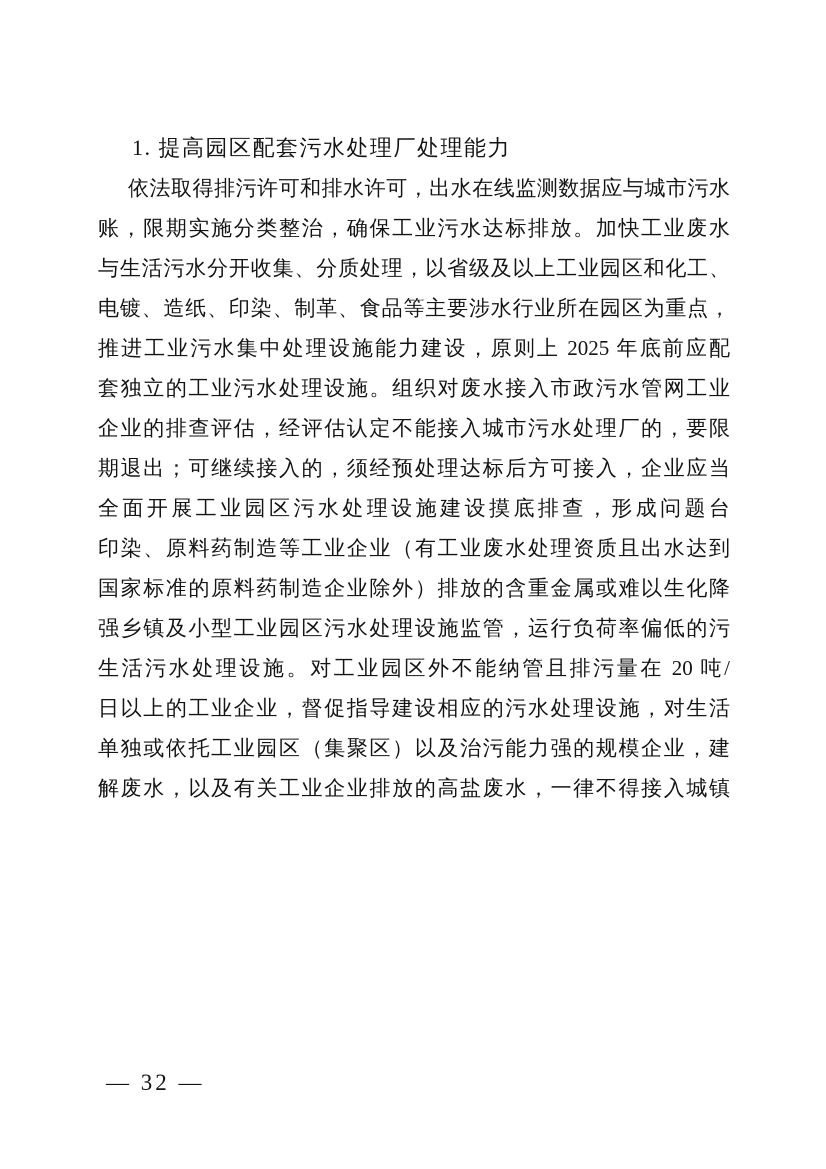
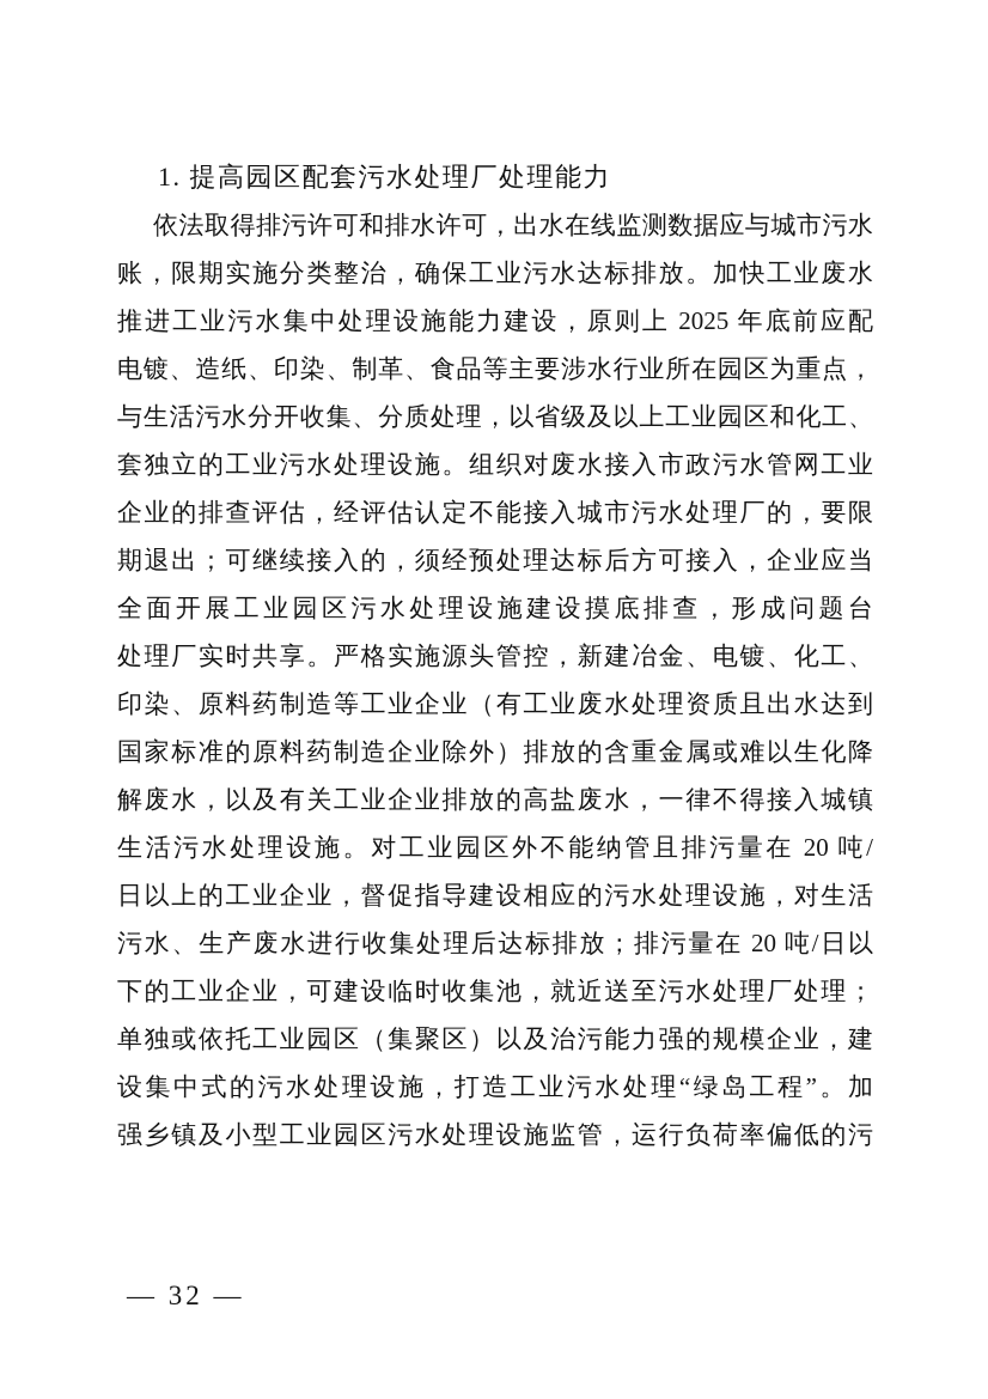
  1. 提高园区配套污水处理厂处理能力
  依法取得排污许可和排水许可，出水在线监测数据应与城市污水
  账，限期实施分类整治，确保工业污水达标排放。加快工业废水
- 与生活污水分开收集、分质处理，以省级及以上工业园区和化工、
+ 推进工业污水集中处理设施能力建设，原则上 2025 年底前应配
  电镀、造纸、印染、制革、食品等主要涉水行业所在园区为重点，
- 推进工业污水集中处理设施能力建设，原则上 2025 年底前应配
+ 与生活污水分开收集、分质处理，以省级及以上工业园区和化工、
  套独立的工业污水处理设施。组织对废水接入市政污水管网工业
  企业的排查评估，经评估认定不能接入城市污水处理厂的，要限
  期退出；可继续接入的，须经预处理达标后方可接入，企业应当
  全面开展工业园区污水处理设施建设摸底排查，形成问题台
+ 处理厂实时共享。严格实施源头管控，新建冶金、电镀、化工、
  印染、原料药制造等工业企业（有工业废水处理资质且出水达到
  国家标准的原料药制造企业除外）排放的含重金属或难以生化降
- 强乡镇及小型工业园区污水处理设施监管，运行负荷率偏低的污
+ 解废水，以及有关工业企业排放的高盐废水，一律不得接入城镇
  生活污水处理设施。对工业园区外不能纳管且排污量在 20 吨/
  日以上的工业企业，督促指导建设相应的污水处理设施，对生活
+ 污水、生产废水进行收集处理后达标排放；排污量在 20 吨/日以
+ 下的工业企业，可建设临时收集池，就近送至污水处理厂处理；
  单独或依托工业园区（集聚区）以及治污能力强的规模企业，建
+ 设集中式的污水处理设施，打造工业污水处理“绿岛工程”。加
- 解废水，以及有关工业企业排放的高盐废水，一律不得接入城镇
+ 强乡镇及小型工业园区污水处理设施监管，运行负荷率偏低的污
  — 32 —
